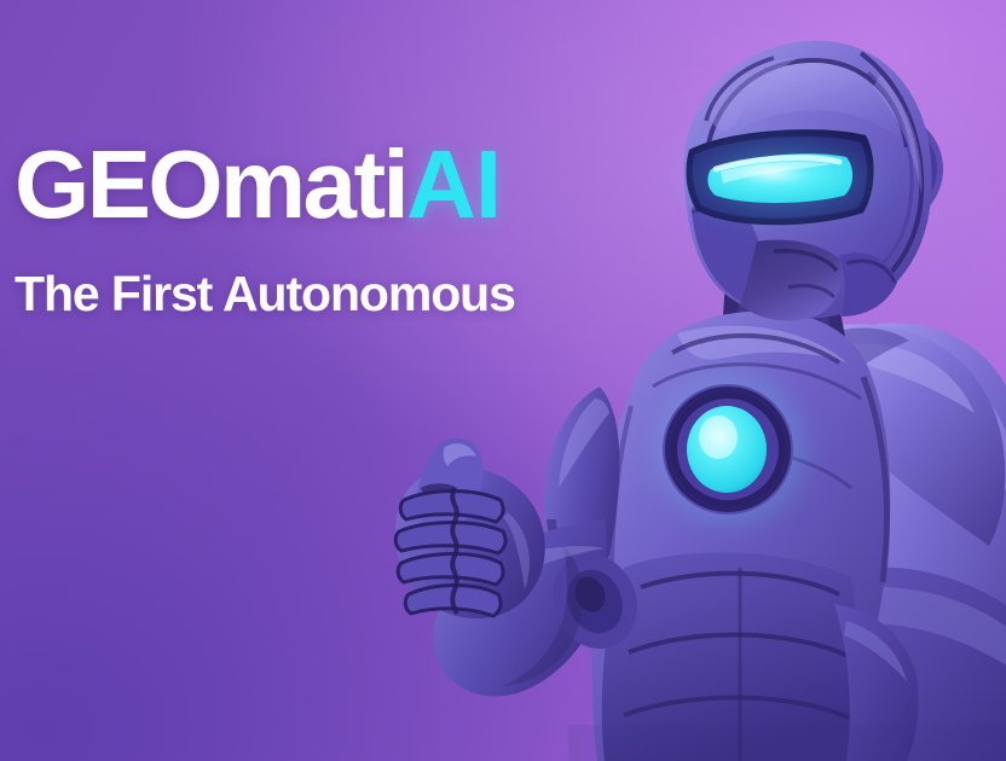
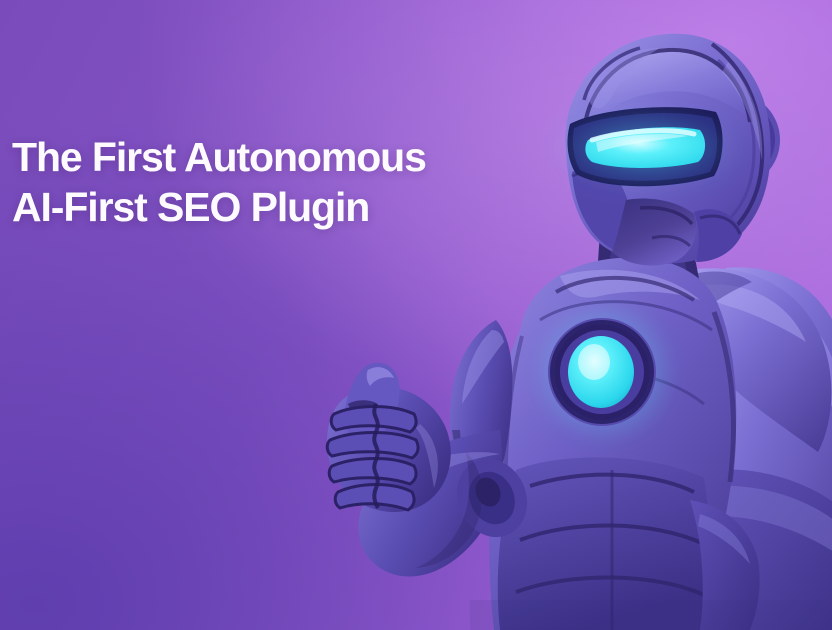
- GEOmatiAI
  The First Autonomous
+ AI-First SEO Plugin
